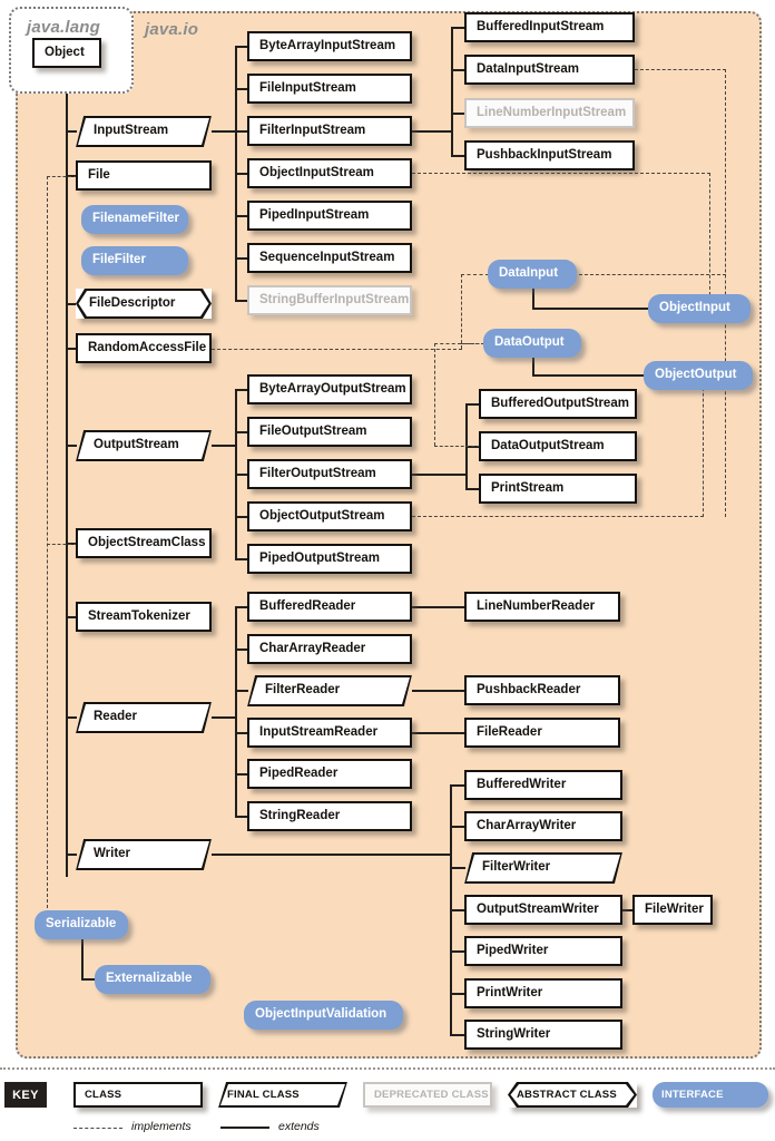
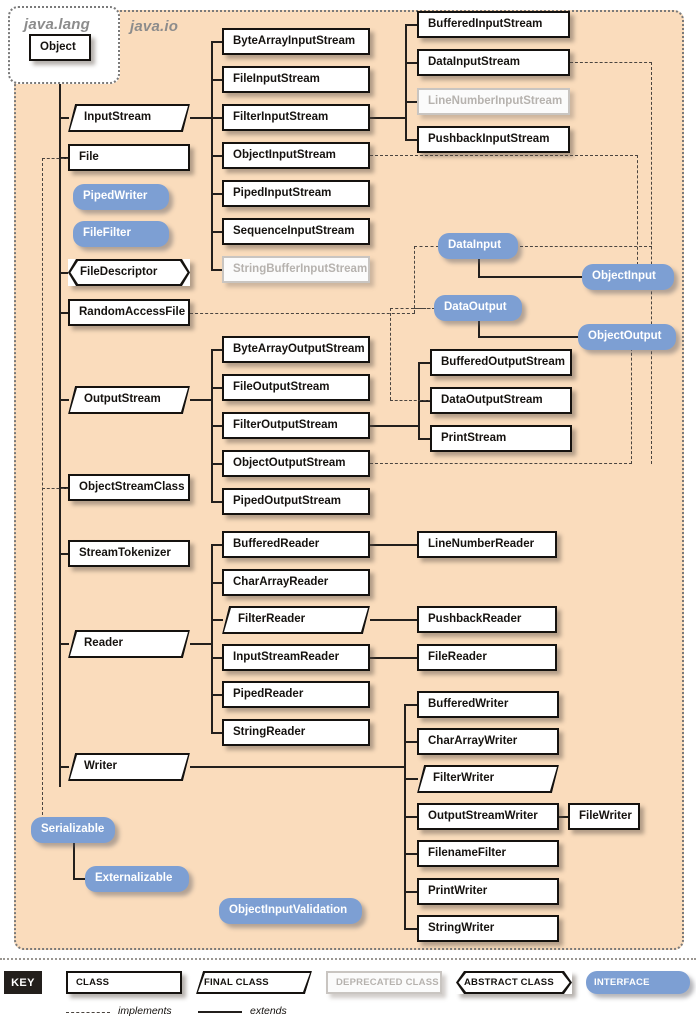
  java.lang
  java.io
  Object
  InputStream
  File
- FilenameFilter
+ PipedWriter
  FileFilter
  FileDescriptor
  RandomAccessFile
  OutputStream
  ObjectStreamClass
  StreamTokenizer
  Reader
  Writer
  Serializable
  Externalizable
  ObjectInputValidation
  ByteArrayInputStream
  FileInputStream
  FilterInputStream
  ObjectInputStream
  PipedInputStream
  SequenceInputStream
  StringBufferInputStream
  BufferedInputStream
  DataInputStream
  LineNumberInputStream
  PushbackInputStream
  DataInput
  DataOutput
  ObjectInput
  ObjectOutput
  ByteArrayOutputStream
  FileOutputStream
  FilterOutputStream
  ObjectOutputStream
  PipedOutputStream
  BufferedOutputStream
  DataOutputStream
  PrintStream
  BufferedReader
  CharArrayReader
  FilterReader
  InputStreamReader
  PipedReader
  StringReader
  LineNumberReader
  PushbackReader
  FileReader
  BufferedWriter
  CharArrayWriter
  FilterWriter
  OutputStreamWriter
- PipedWriter
+ FilenameFilter
  PrintWriter
  StringWriter
  FileWriter
  KEY
  CLASS
  FINAL CLASS
  DEPRECATED CLASS
  ABSTRACT CLASS
  INTERFACE
  implements
  extends
